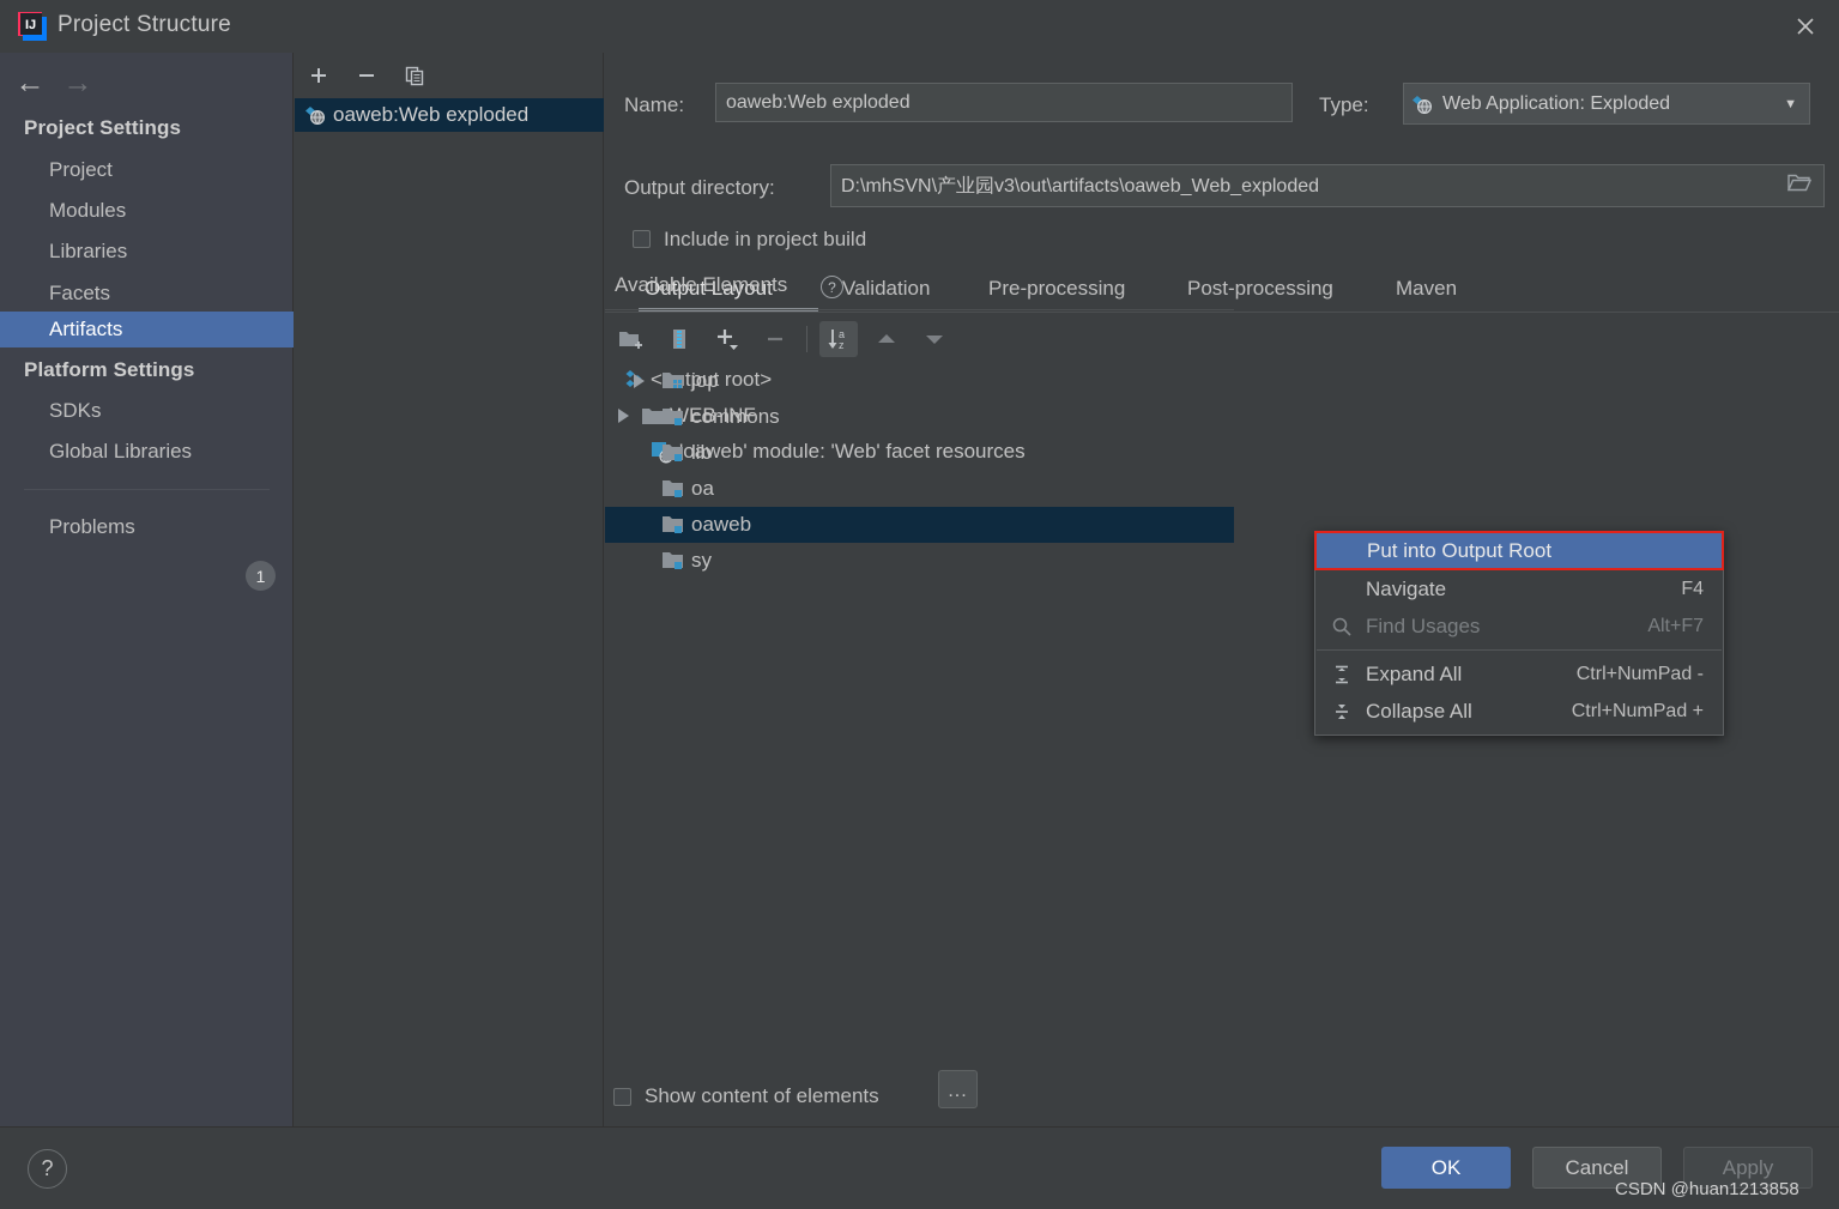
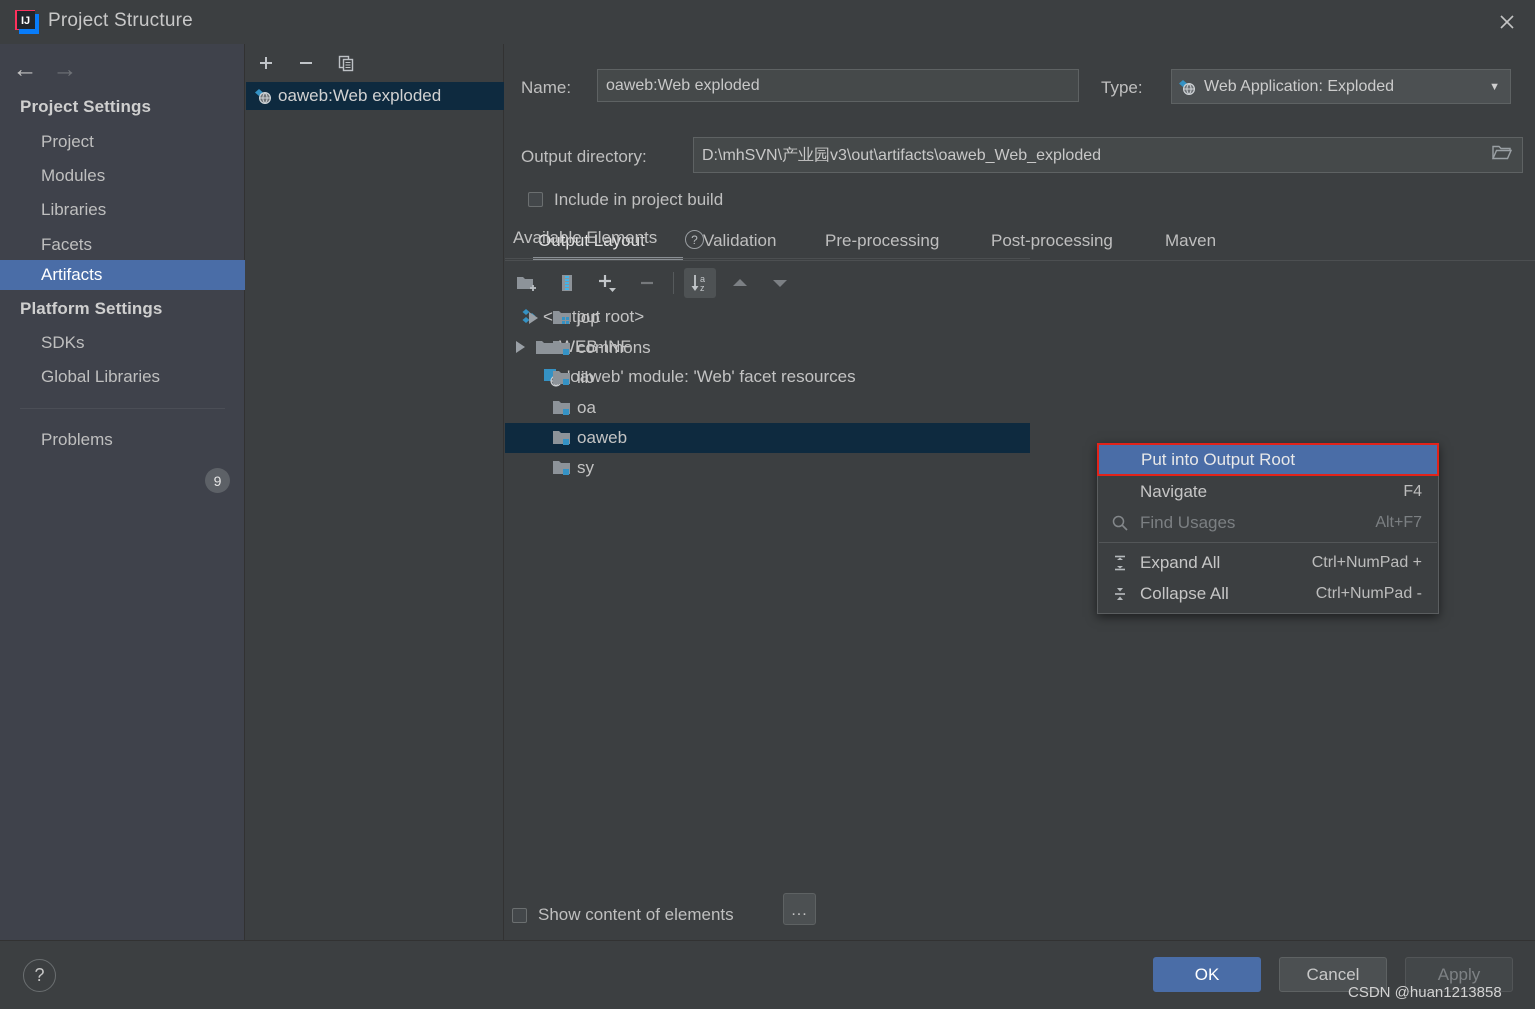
  IJ
  Project Structure
  ←
  →
  Project Settings
  Project
  Modules
  Libraries
  Facets
  Artifacts
  Platform Settings
  SDKs
  Global Libraries
  Problems
- 1
+ 9
  oaweb:Web exploded
  Name:
  oaweb:Web exploded
  Type:
  Web Application: Exploded
  ▼
  Output directory:
  D:\mhSVN\产业园v3\out\artifacts\oaweb_Web_exploded
  Include in project build
  Output Layout
  Validation
  Pre-processing
  Post-processing
  Maven
  a
  z
  <tput root>
  EB-INF
  oaweb' module: 'Web' facet resources
  Available Elements
  ?
  jop
  commons
  lib
  oa
  oaweb
  sy
  Put into Output Root
  Navigate
  F4
  Find Usages
  Alt+F7
  Expand All
- Ctrl+NumPad -
+ Ctrl+NumPad +
  Collapse All
- Ctrl+NumPad +
+ Ctrl+NumPad -
  Show content of elements
  ...
  ?
  OK
  Cancel
  Apply
  CSDN @huan1213858
